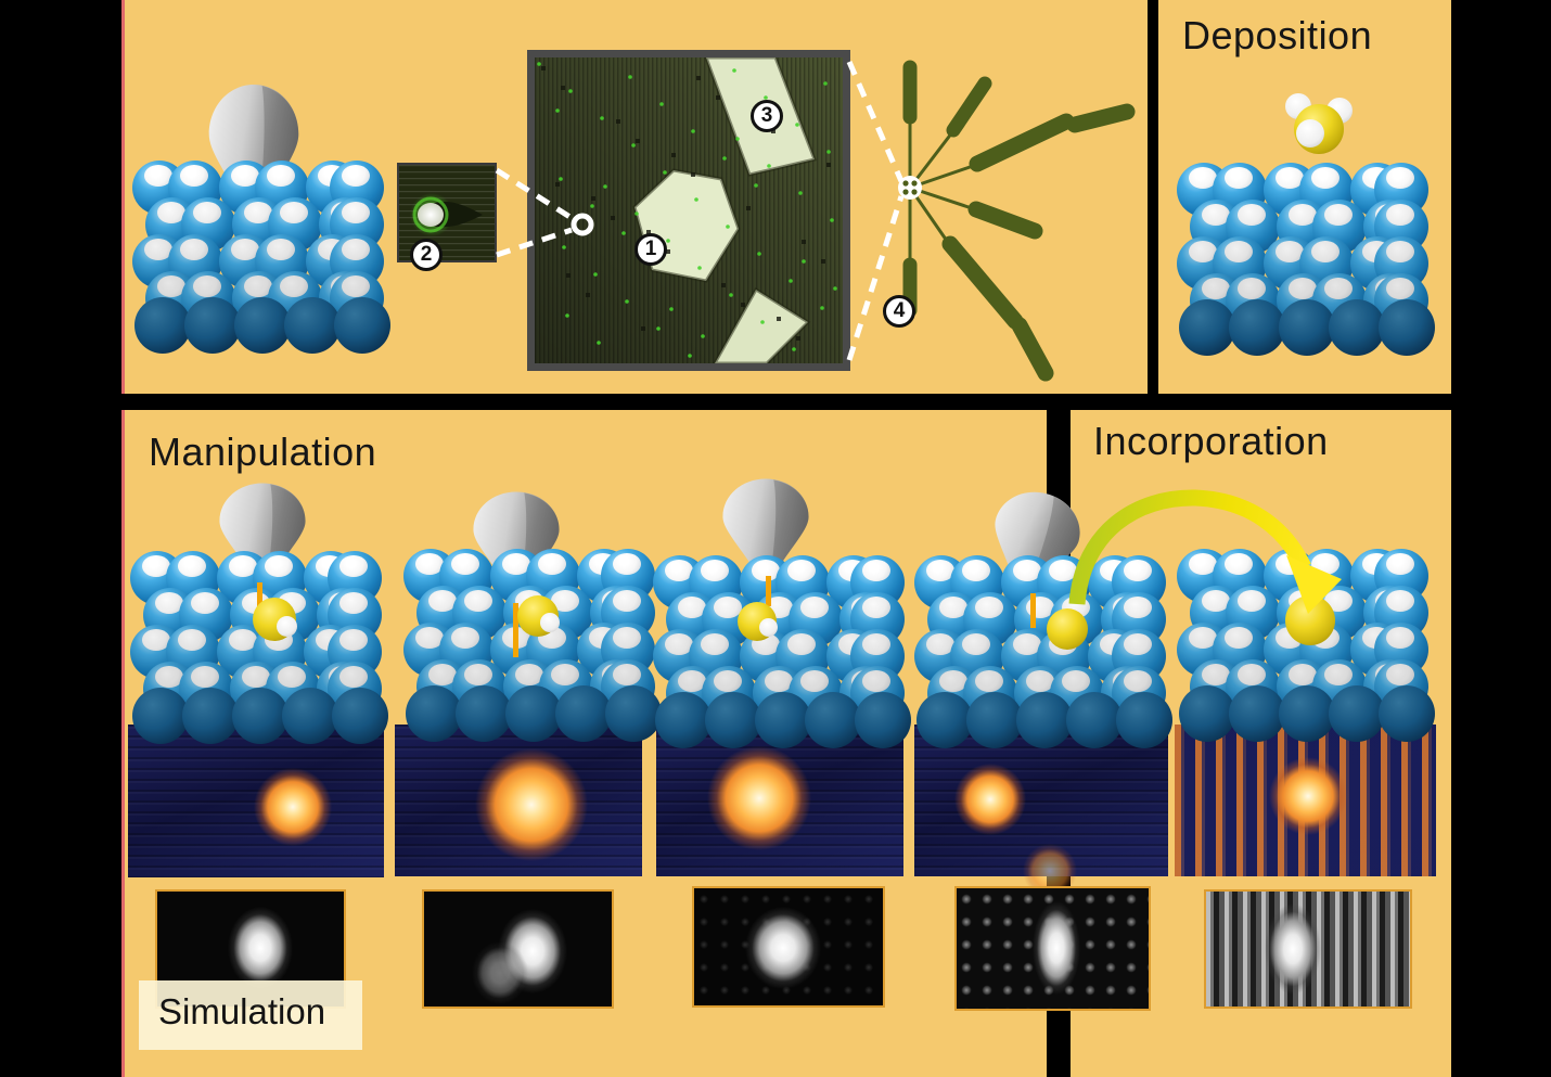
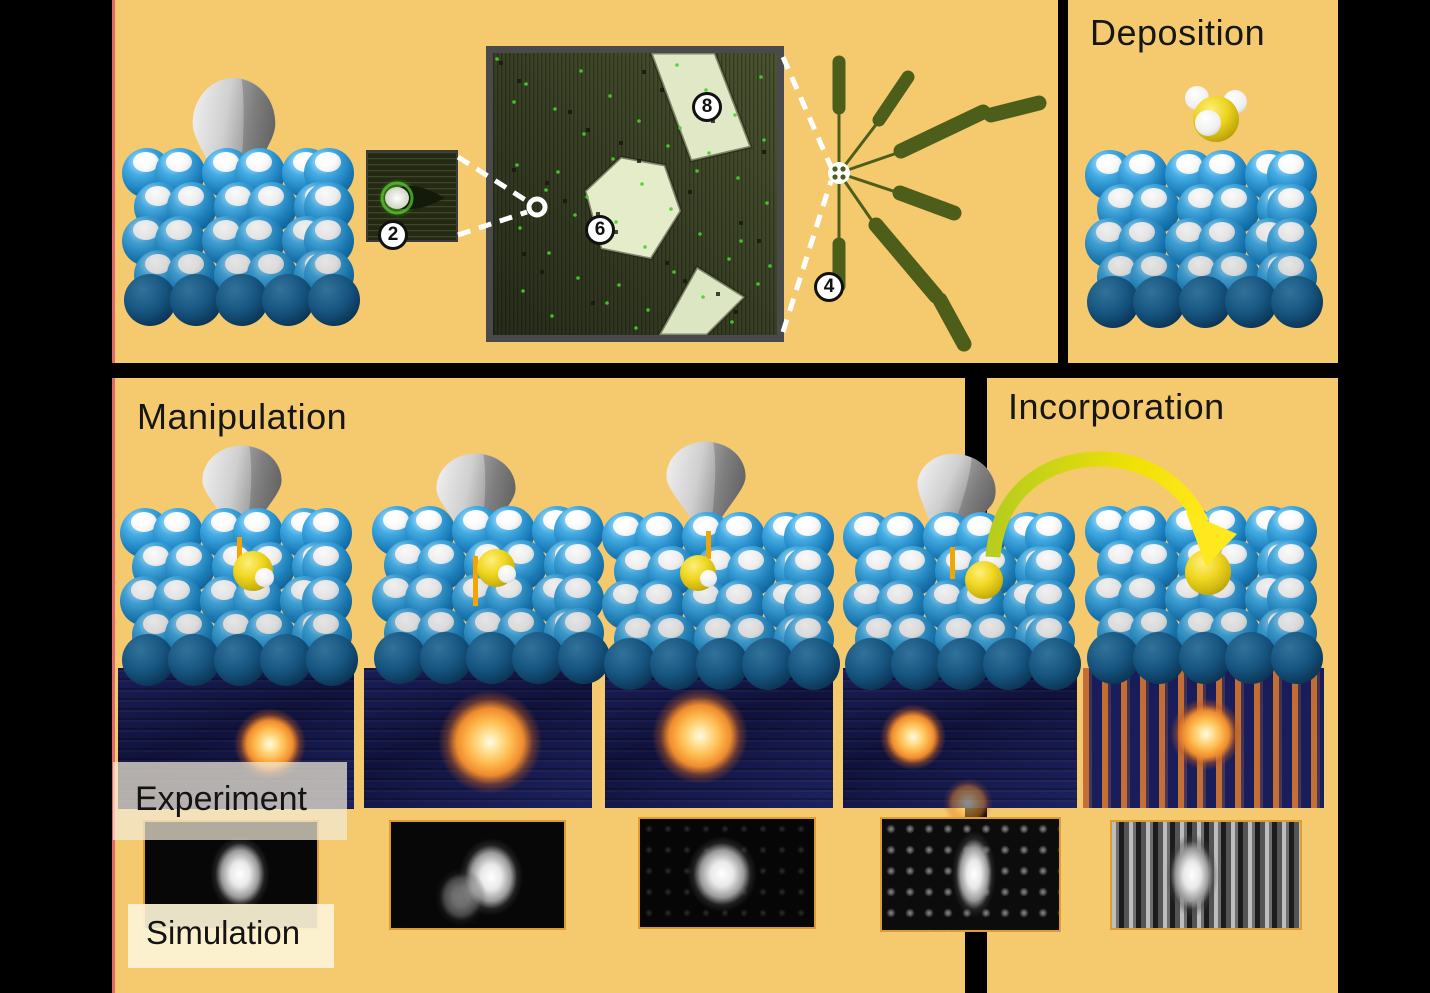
  Deposition
  Manipulation
  Incorporation
+ Experiment
  Simulation
- 1
+ 6
  2
- 3
+ 8
  4
